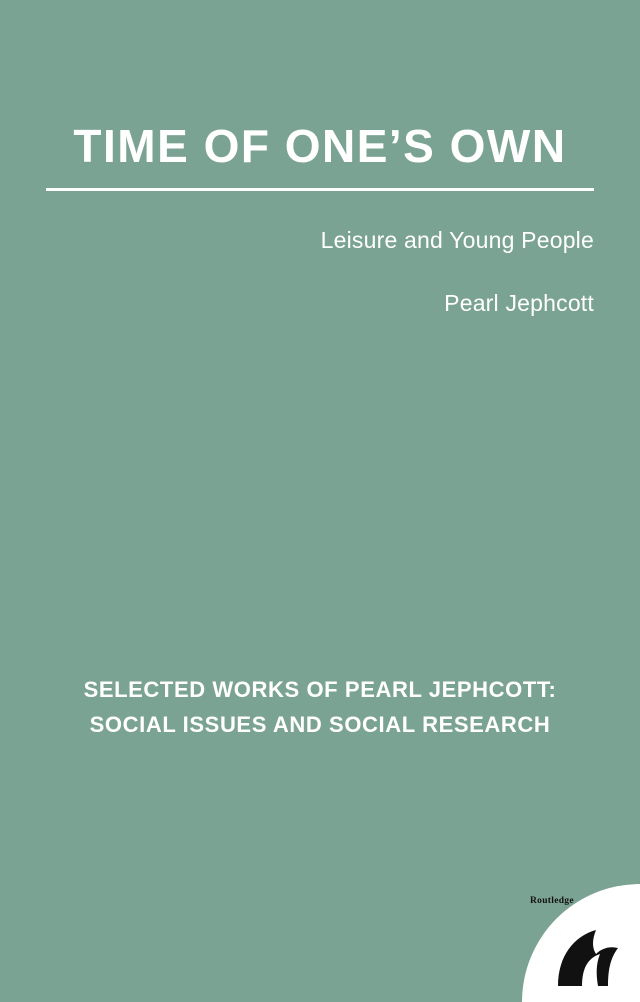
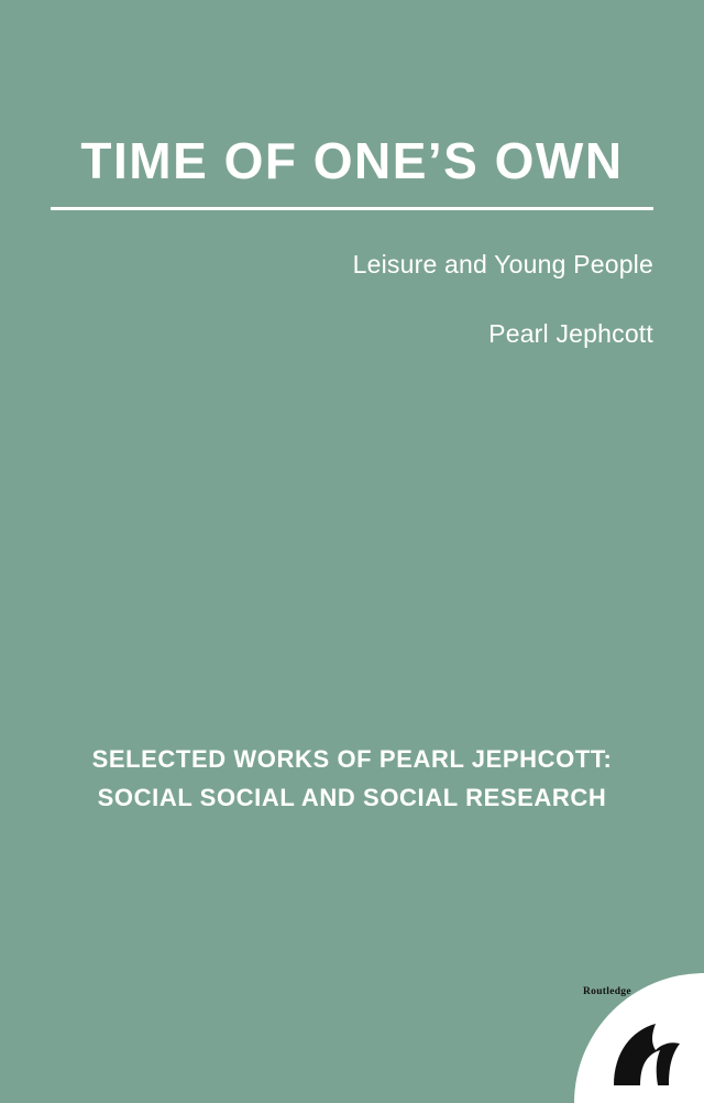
  TIME OF ONE’S OWN
  Leisure and Young People
  Pearl Jephcott
  SELECTED WORKS OF PEARL JEPHCOTT:
- SOCIAL ISSUES AND SOCIAL RESEARCH
+ SOCIAL SOCIAL AND SOCIAL RESEARCH
  Routledge
